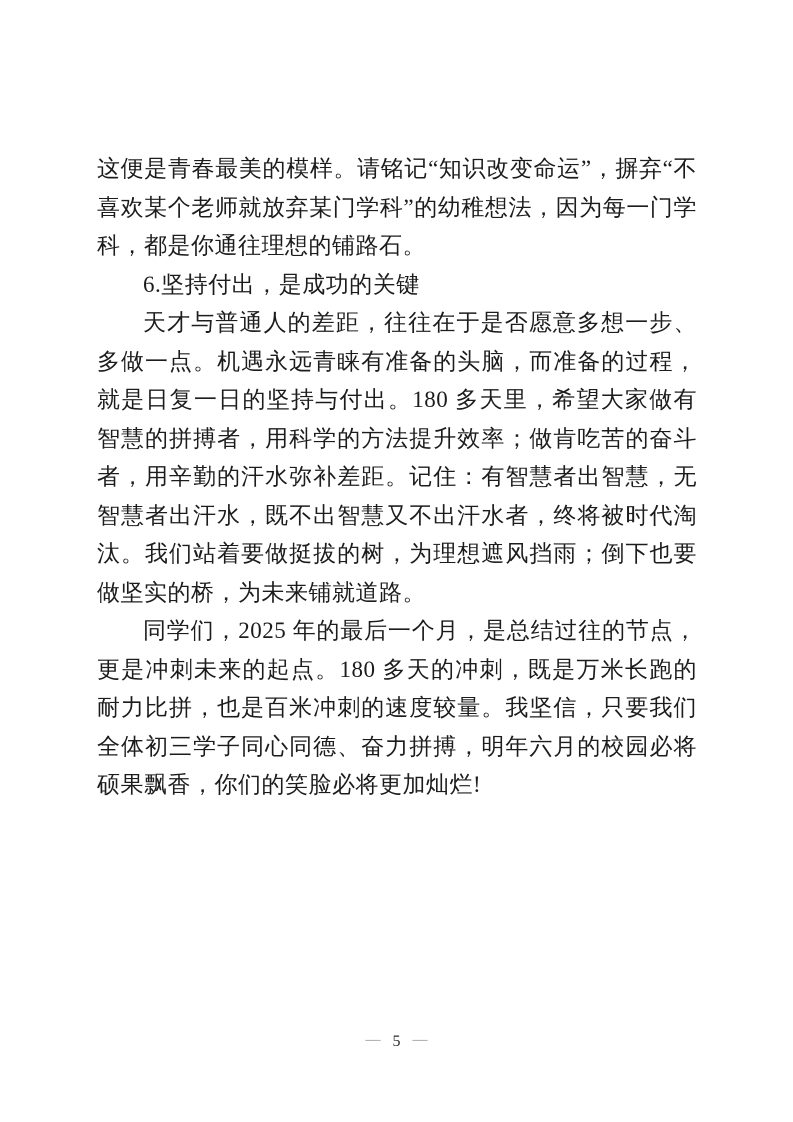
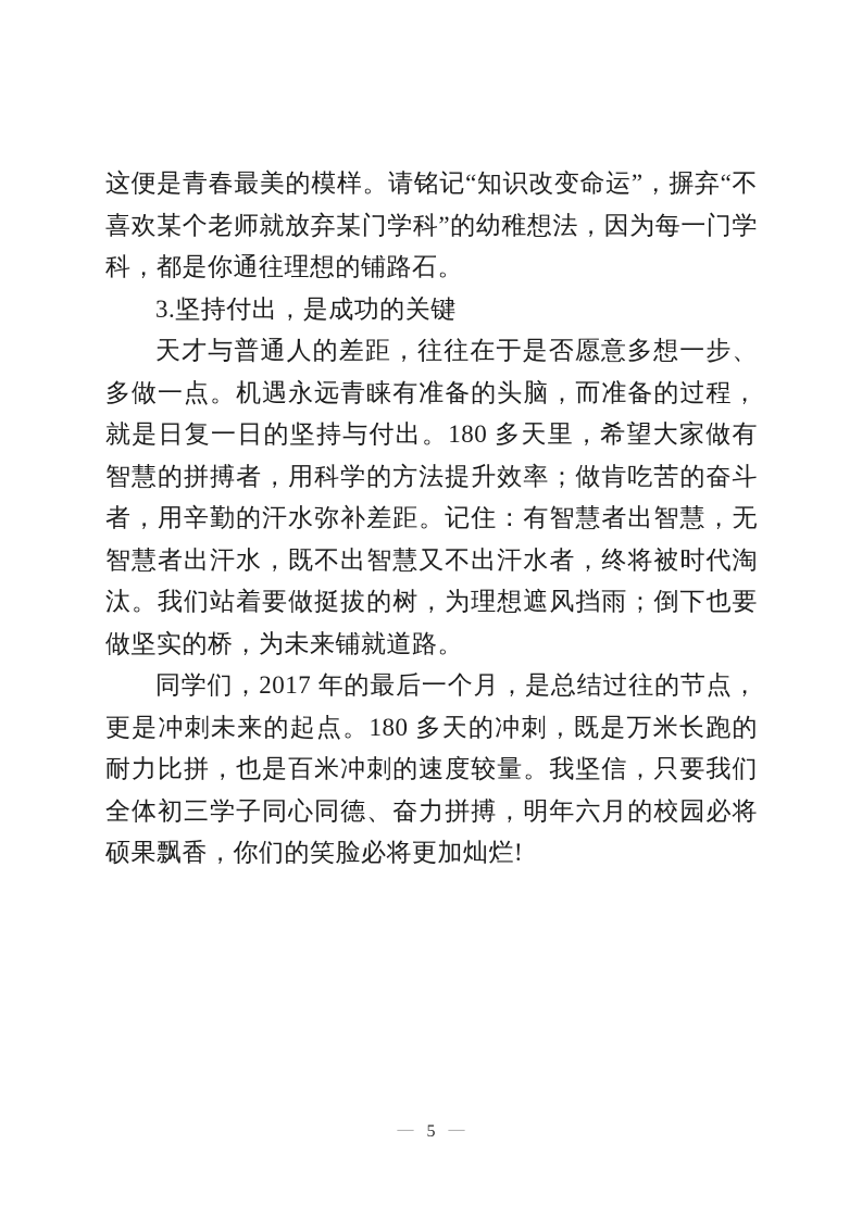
  这便是青春最美的模样。请铭记“知识改变命运”，摒弃“不喜欢某个老师就放弃某门学科”的幼稚想法，因为每一门学科，都是你通往理想的铺路石。
- 6.坚持付出，是成功的关键
+ 3.坚持付出，是成功的关键
  天才与普通人的差距，往往在于是否愿意多想一步、多做一点。机遇永远青睐有准备的头脑，而准备的过程，就是日复一日的坚持与付出。180 多天里，希望大家做有智慧的拼搏者，用科学的方法提升效率；做肯吃苦的奋斗者，用辛勤的汗水弥补差距。记住：有智慧者出智慧，无智慧者出汗水，既不出智慧又不出汗水者，终将被时代淘汰。我们站着要做挺拔的树，为理想遮风挡雨；倒下也要做坚实的桥，为未来铺就道路。
- 同学们，2025 年的最后一个月，是总结过往的节点，更是冲刺未来的起点。180 多天的冲刺，既是万米长跑的耐力比拼，也是百米冲刺的速度较量。我坚信，只要我们全体初三学子同心同德、奋力拼搏，明年六月的校园必将硕果飘香，你们的笑脸必将更加灿烂!
+ 同学们，2017 年的最后一个月，是总结过往的节点，更是冲刺未来的起点。180 多天的冲刺，既是万米长跑的耐力比拼，也是百米冲刺的速度较量。我坚信，只要我们全体初三学子同心同德、奋力拼搏，明年六月的校园必将硕果飘香，你们的笑脸必将更加灿烂!
  — 5 —
